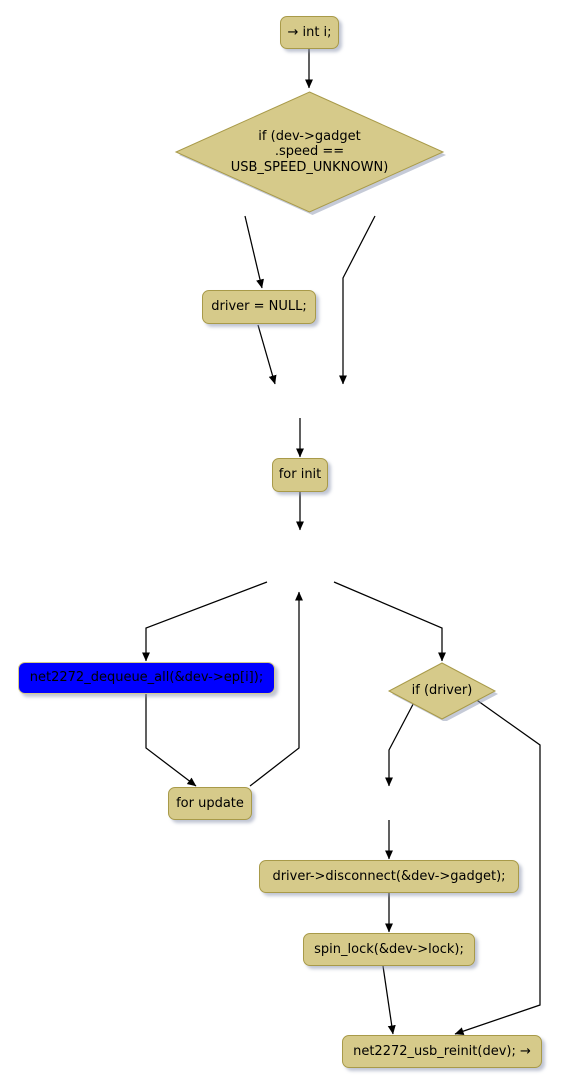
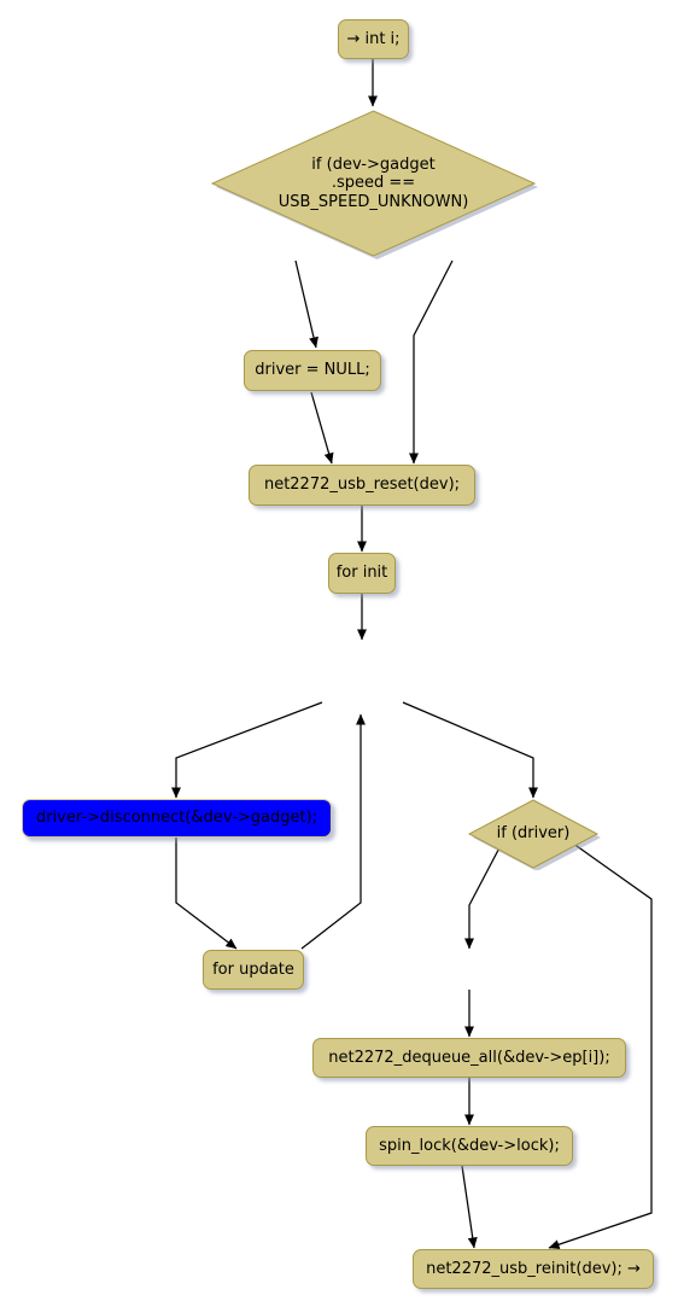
  → int i;
  if (dev->gadget
  .speed ==
  USB_SPEED_UNKNOWN)
  driver = NULL;
+ net2272_usb_reset(dev);
  for init
- net2272_dequeue_all(&dev->ep[i]);
+ driver->disconnect(&dev->gadget);
  for update
  if (driver)
- driver->disconnect(&dev->gadget);
+ net2272_dequeue_all(&dev->ep[i]);
  spin_lock(&dev->lock);
  net2272_usb_reinit(dev); →
